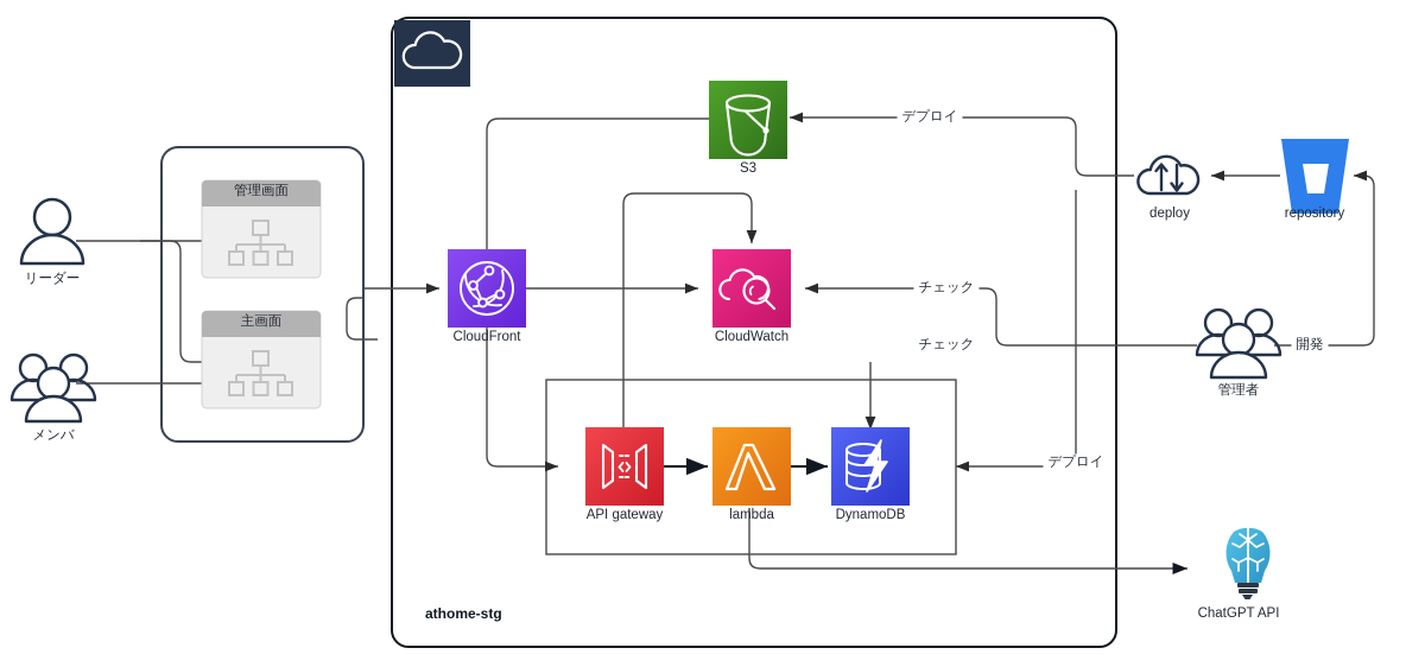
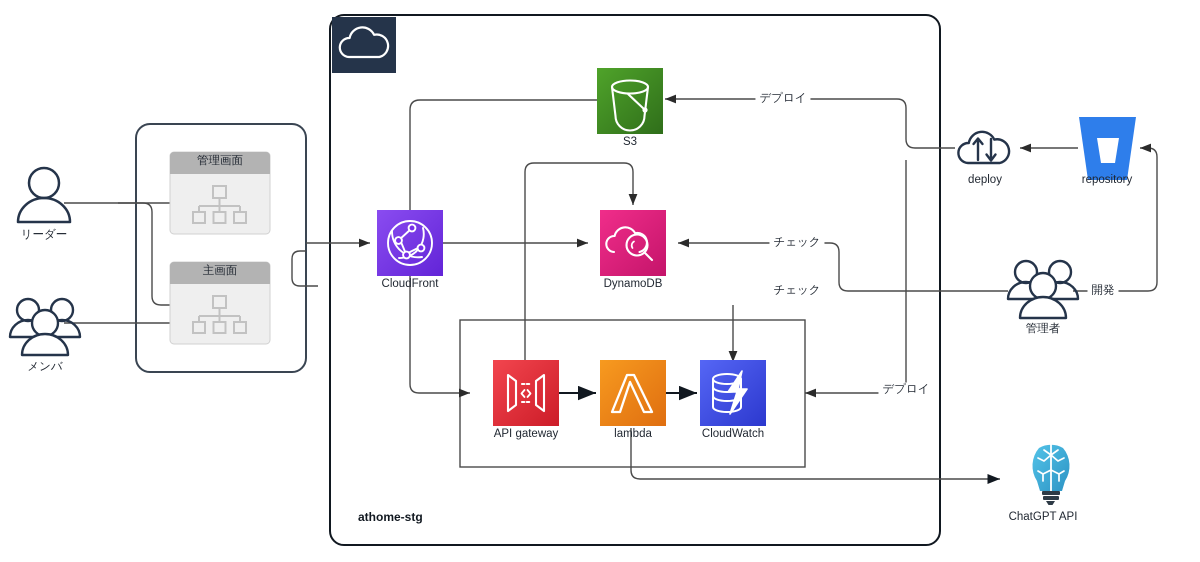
  athome-stg
  管理画面
  主画面
  リーダー
  メンバ
  管理者
  S3
  CloudFront
- CloudWatch
+ DynamoDB
  API gateway
  lambda
- DynamoDB
+ CloudWatch
  deploy
  repository
  ChatGPT API
  デプロイ
  チェック
  チェック
  デプロイ
  開発
